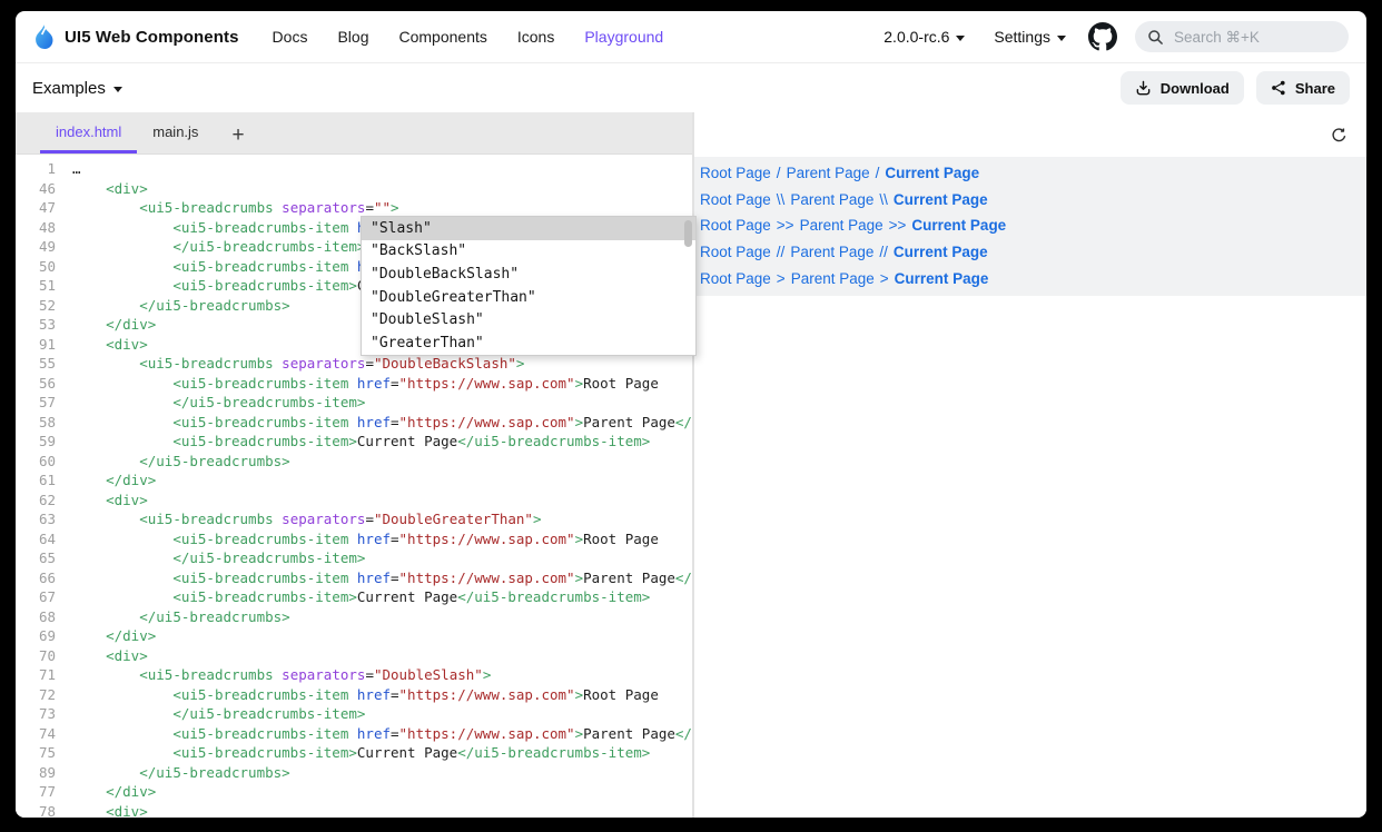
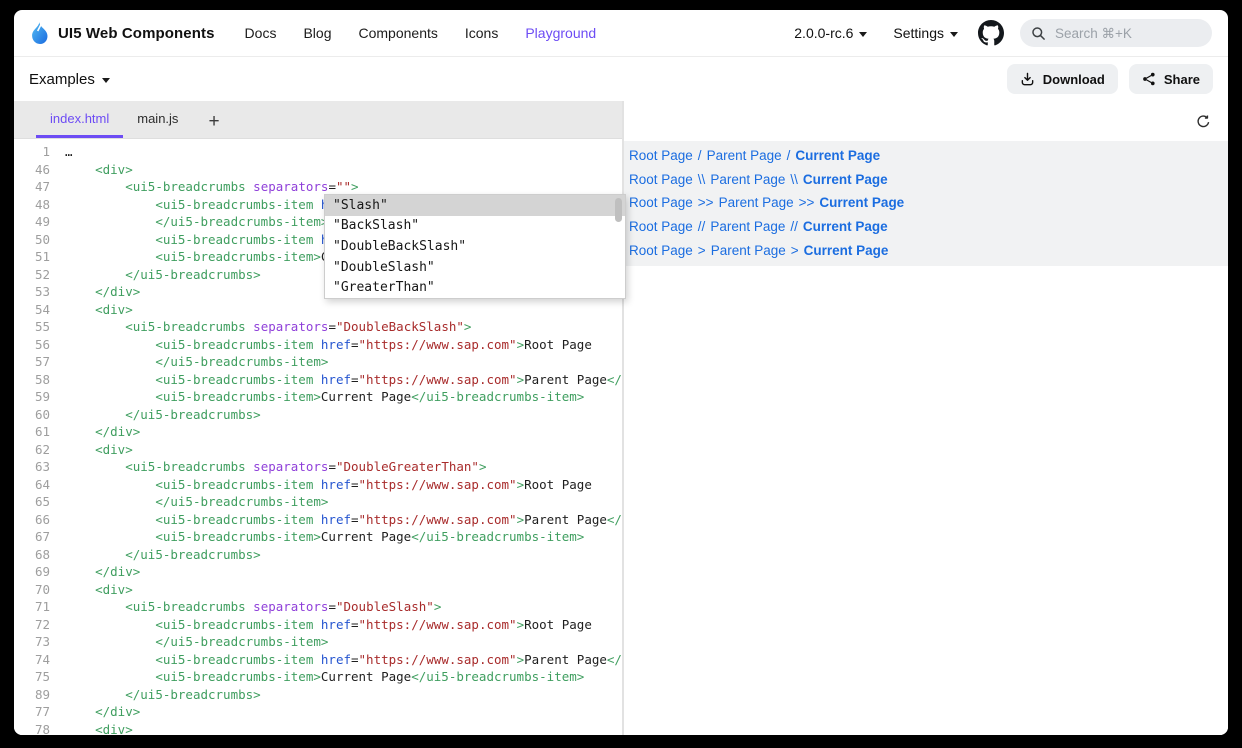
  UI5 Web Components
  Docs
  Blog
  Components
  Icons
  Playground
  2.0.0-rc.6
  Settings
  Search ⌘+K
  Examples
  Download
  Share
  index.html
  main.js
  +
  1
  …
  46
  <div>
  47
  <ui5-breadcrumbs separators="">
  48
  49
  </ui5-breadcrumbs-item
  50
  51
  52
  </ui5-breadcrumbs>
  53
  </div>
- 91
+ 54
  <div>
  55
  <ui5-breadcrumbs separators="DoubleBackSlash">
  56
  <ui5-breadcrumbs-item href="https://www.sap.com">Root Page
  57
  </ui5-breadcrumbs-item>
  58
  <ui5-breadcrumbs-item href="https://www.sap.com">Parent Page</
  59
  <ui5-breadcrumbs-item>Current Page</ui5-breadcrumbs-item>
  60
  </ui5-breadcrumbs>
  61
  </div>
  62
  <div>
  63
  <ui5-breadcrumbs separators="DoubleGreaterThan">
  64
  <ui5-breadcrumbs-item href="https://www.sap.com">Root Page
  65
  </ui5-breadcrumbs-item>
  66
  <ui5-breadcrumbs-item href="https://www.sap.com">Parent Page</
  67
  <ui5-breadcrumbs-item>Current Page</ui5-breadcrumbs-item>
  68
  </ui5-breadcrumbs>
  69
  </div>
  70
  <div>
  71
  <ui5-breadcrumbs separators="DoubleSlash">
  72
  <ui5-breadcrumbs-item href="https://www.sap.com">Root Page
  73
  </ui5-breadcrumbs-item>
  74
  <ui5-breadcrumbs-item href="https://www.sap.com">Parent Page</
  75
  <ui5-breadcrumbs-item>Current Page</ui5-breadcrumbs-item>
  89
  </ui5-breadcrumbs>
  77
  </div>
  78
  <div>
  Root Page
  /
  Parent Page
  /
  Current Page
  Root Page
  \\
  Parent Page
  \\
  Current Page
  Root Page
  >>
  Parent Page
  >>
  Current Page
  Root Page
  //
  Parent Page
  //
  Current Page
  Root Page
  >
  Parent Page
  >
  Current Page
  "Slash"
  "BackSlash"
  "DoubleBackSlash"
- "DoubleGreaterThan"
  "DoubleSlash"
  "GreaterThan"
